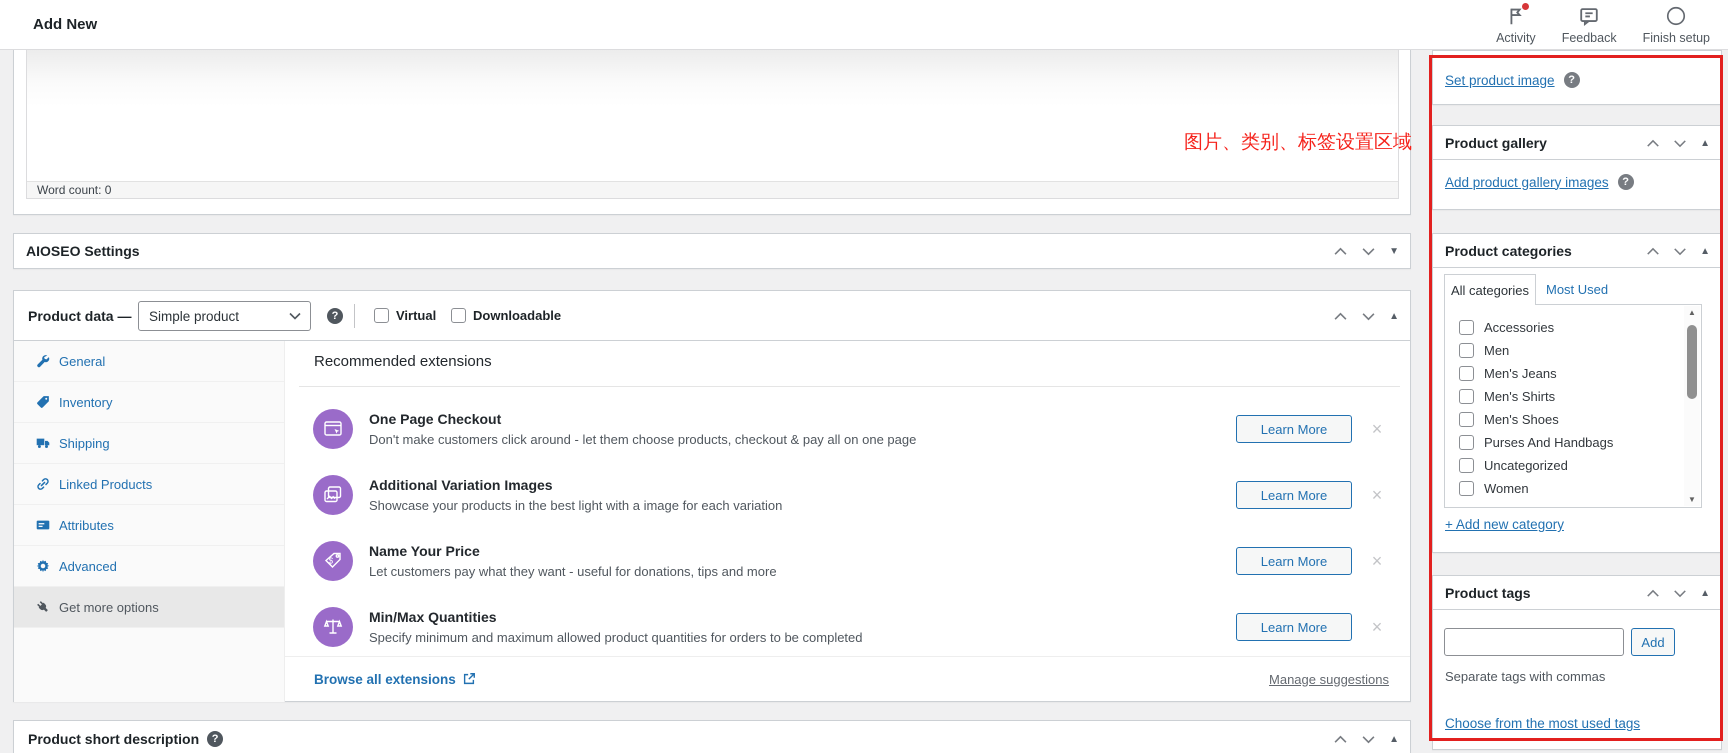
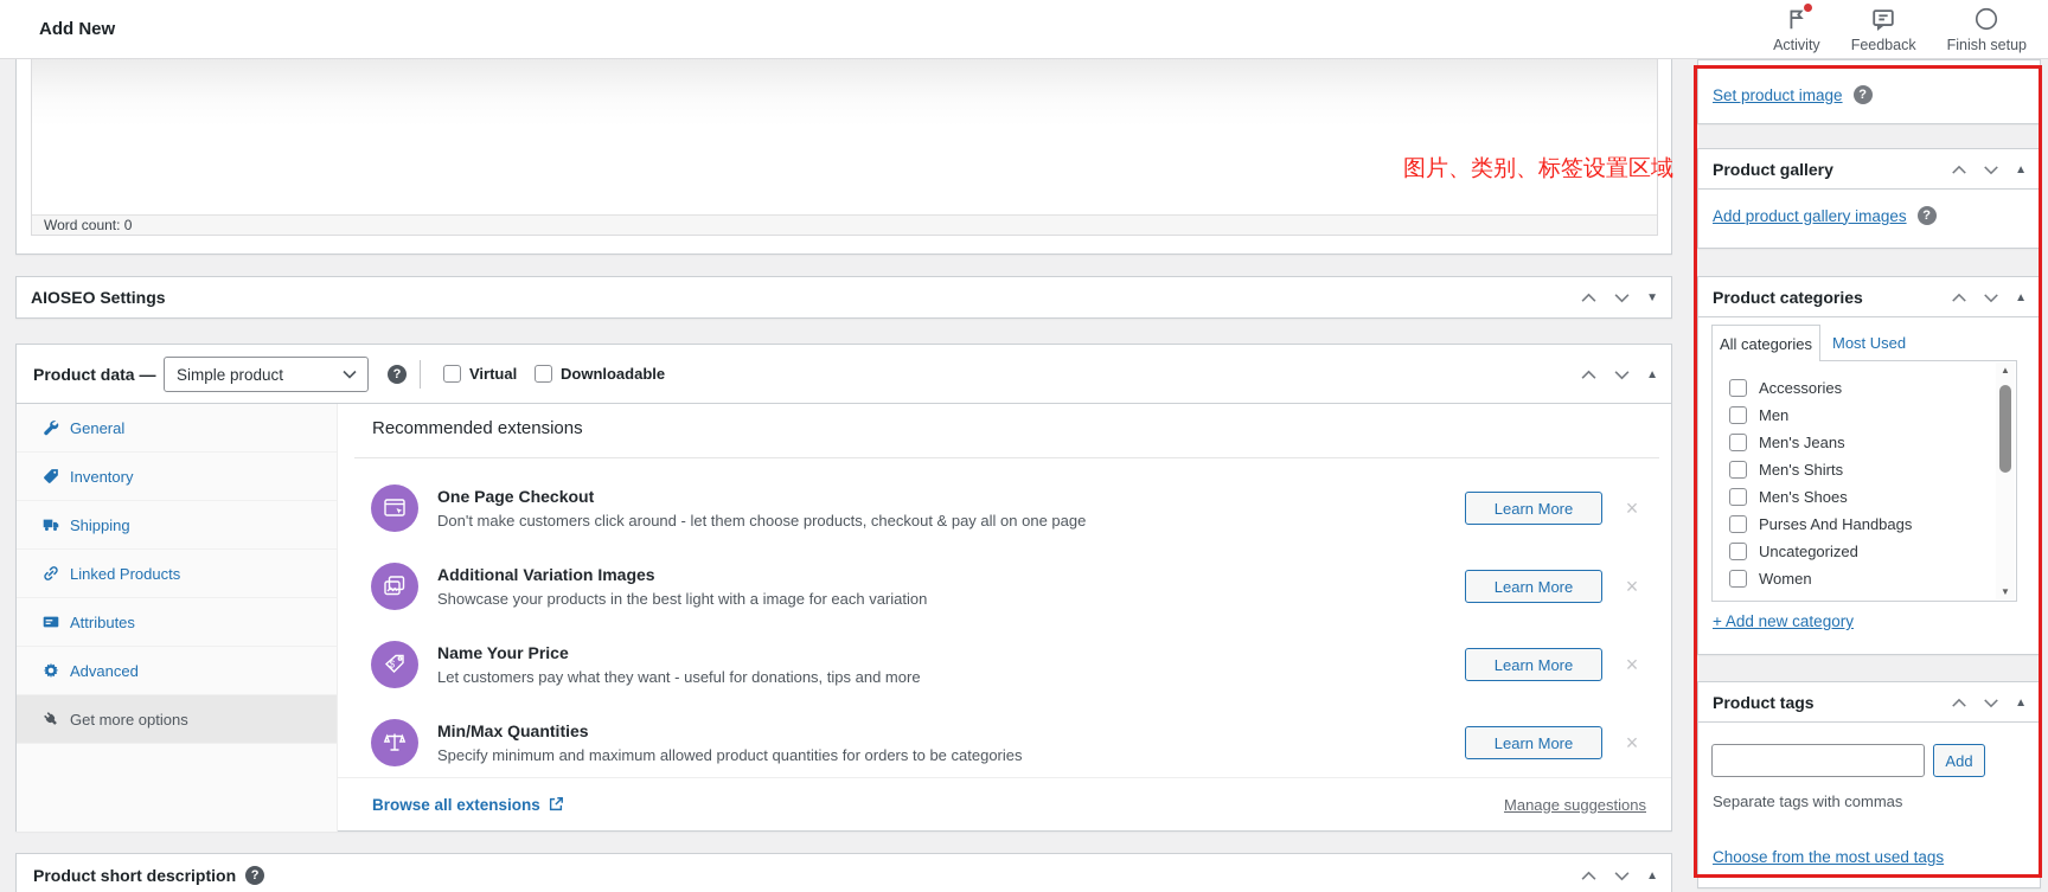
  Add New
  Activity
  Feedback
  Finish setup
  Word count: 0
  图片、类别、标签设置区域
  AIOSEO Settings
  ▼
  Product data —
  Simple product
  ?
  Virtual
  Downloadable
  ▲
  General
  Inventory
  Shipping
  Linked Products
  Attributes
  Advanced
  Get more options
  Recommended extensions
  One Page Checkout
  Don't make customers click around - let them choose products, checkout & pay all on one page
  Learn More
  ×
  Additional Variation Images
  Showcase your products in the best light with a image for each variation
  Learn More
  ×
  $
  Name Your Price
  Let customers pay what they want - useful for donations, tips and more
  Learn More
  ×
  Min/Max Quantities
- Specify minimum and maximum allowed product quantities for orders to be completed
+ Specify minimum and maximum allowed product quantities for orders to be categories
  Learn More
  ×
  Browse all extensions
  Manage suggestions
  Product short description
  ?
  ▲
  Set product image
  ?
  Product gallery
  ▲
  Add product gallery images
  ?
  Product categories
  ▲
  All categories
  Most Used
  Accessories
  Men
  Men's Jeans
  Men's Shirts
  Men's Shoes
  Purses And Handbags
  Uncategorized
  Women
  ▲
  ▼
  + Add new category
  Product tags
  ▲
  Add
  Separate tags with commas
  Choose from the most used tags
